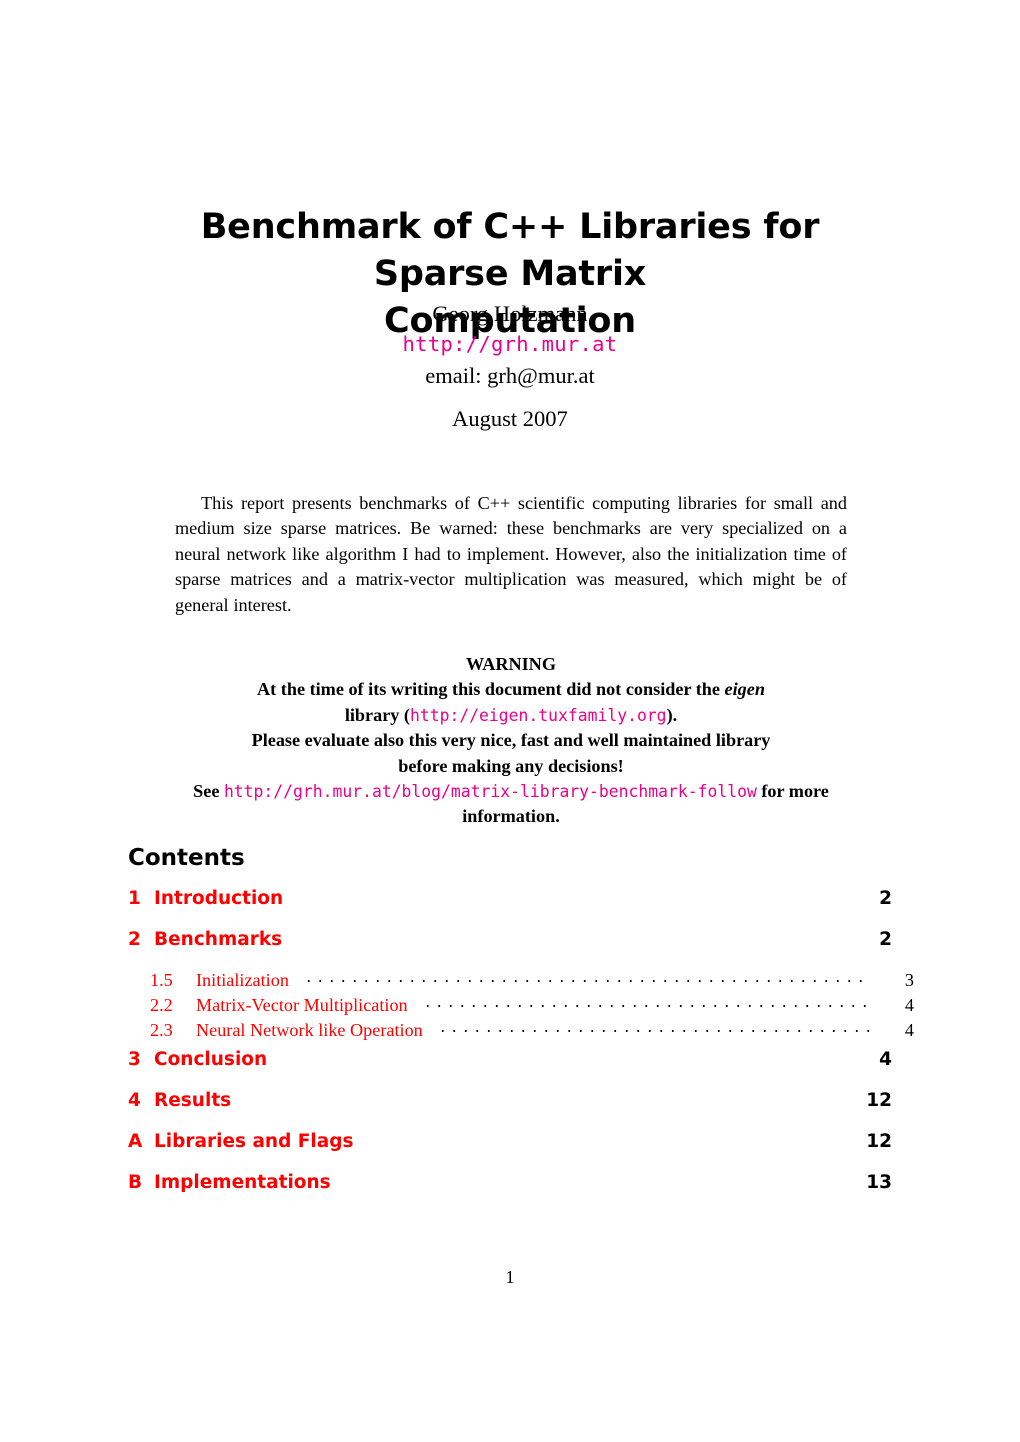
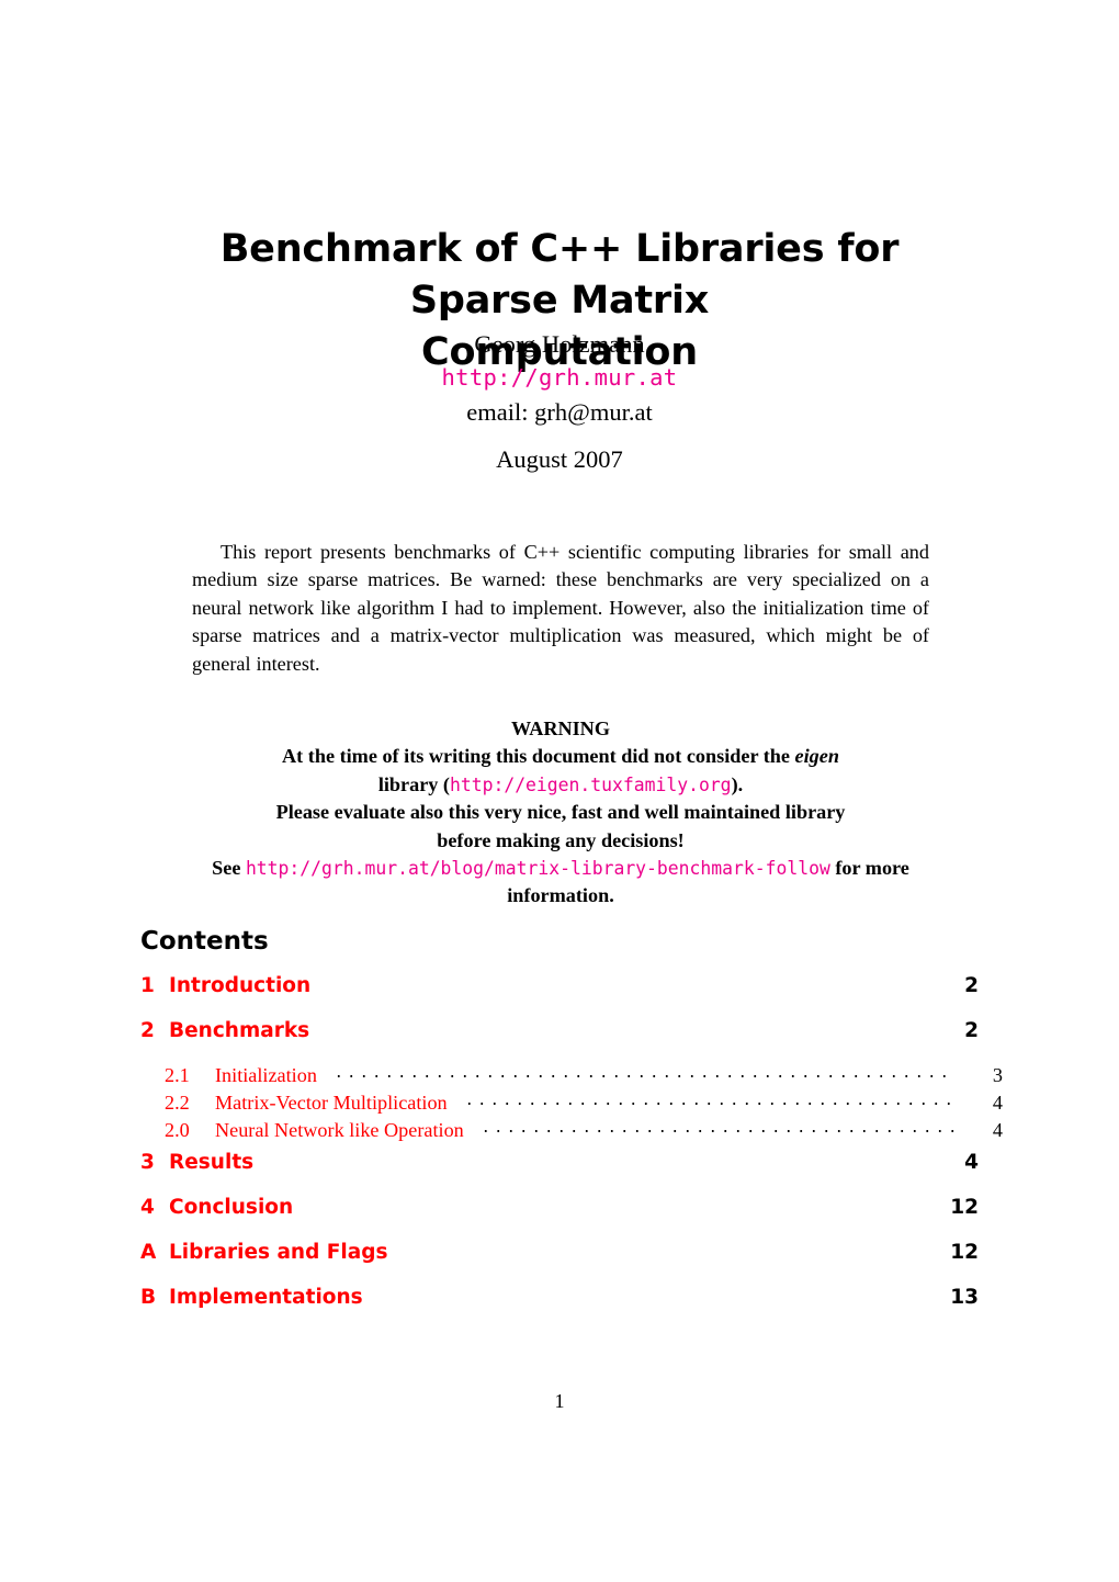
  Benchmark of C++ Libraries for Sparse Matrix
  Computation
  Georg Holzmann
  http://grh.mur.at
  email: grh@mur.at
  August 2007
  This report presents benchmarks of C++ scientific computing libraries for small and medium size sparse matrices. Be warned: these benchmarks are very specialized on a neural network like algorithm I had to implement. However, also the initialization time of sparse matrices and a matrix-vector multiplication was measured, which might be of general interest.
  WARNING
  At the time of its writing this document did not consider the eigen
  library (http://eigen.tuxfamily.org).
  Please evaluate also this very nice, fast and well maintained library
  before making any decisions!
  See http://grh.mur.at/blog/matrix-library-benchmark-follow for more
  information.
  Contents
  1
  Introduction
  2
  2
  Benchmarks
  2
- 1.5
+ 2.1
  Initialization
  3
  2.2
  Matrix-Vector Multiplication
  4
- 2.3
+ 2.0
  Neural Network like Operation
  4
  3
- Conclusion
+ Results
  4
  4
- Results
+ Conclusion
  12
  A
  Libraries and Flags
  12
  B
  Implementations
  13
  1
